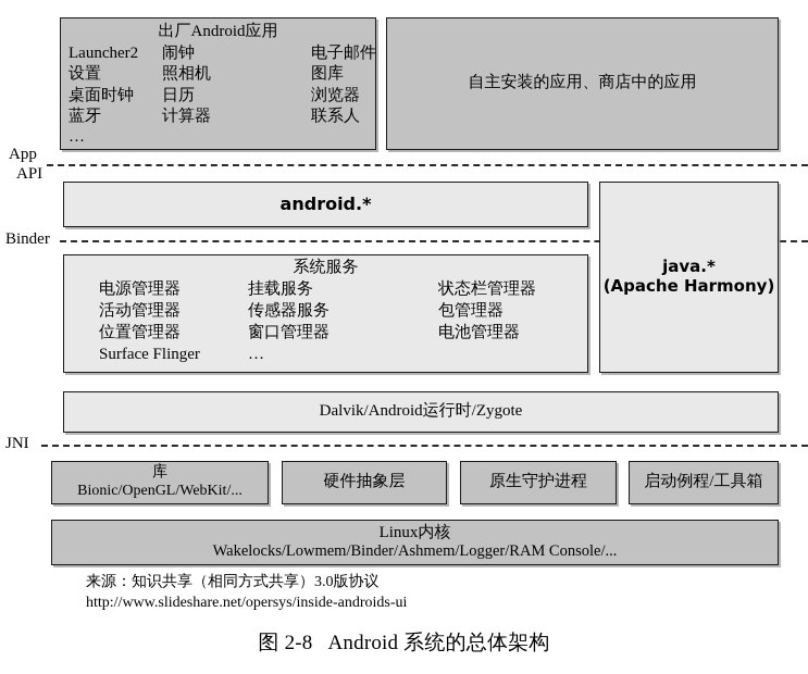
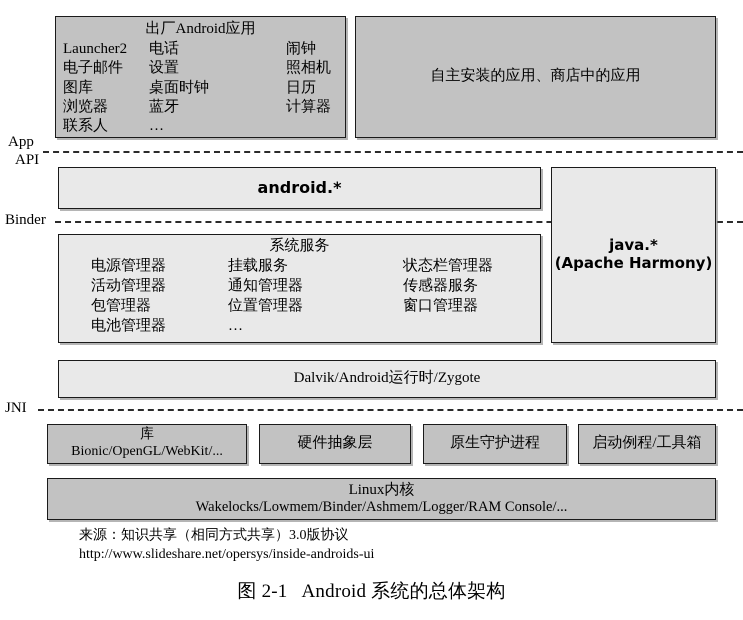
  出厂Android应用
  Launcher2
+ 电话
  闹钟
  电子邮件
  设置
  照相机
  图库
  桌面时钟
  日历
  浏览器
  蓝牙
  计算器
  联系人
  …
  自主安装的应用、商店中的应用
  App
  API
  android.*
  Binder
  java.*
  (Apache Harmony)
  系统服务
  电源管理器
  挂载服务
  状态栏管理器
  活动管理器
+ 通知管理器
  传感器服务
  包管理器
  位置管理器
  窗口管理器
  电池管理器
- Surface Flinger
  …
  Dalvik/Android运行时/Zygote
  JNI
  库
  Bionic/OpenGL/WebKit/...
  硬件抽象层
  原生守护进程
  启动例程/工具箱
  Linux内核
  Wakelocks/Lowmem/Binder/Ashmem/Logger/RAM Console/...
  来源：知识共享（相同方式共享）3.0版协议
  http://www.slideshare.net/opersys/inside-androids-ui
- 图 2-8 Android 系统的总体架构
+ 图 2-1 Android 系统的总体架构
